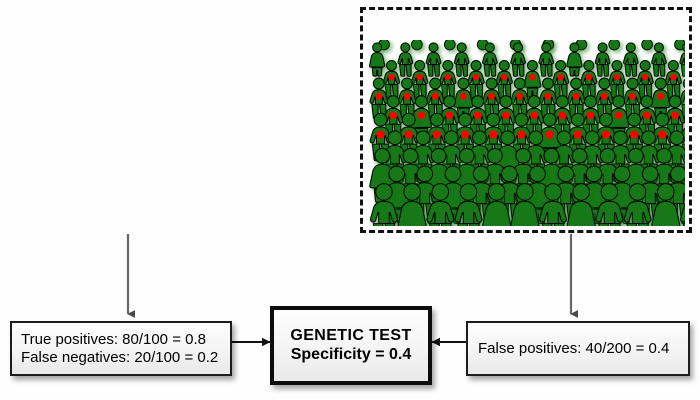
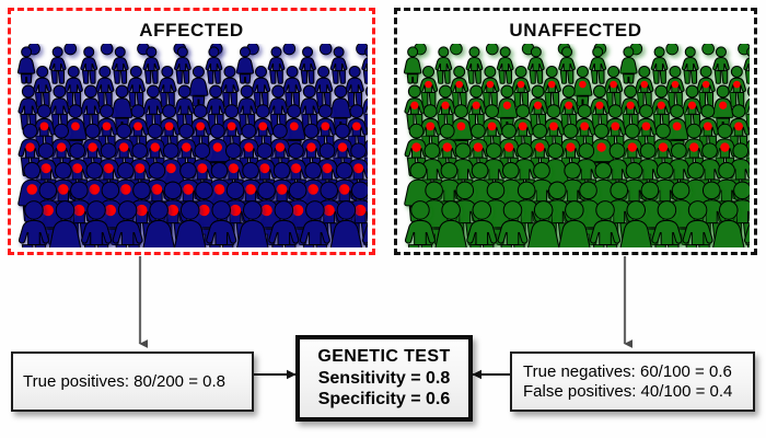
+ AFFECTED
+ UNAFFECTED
- True positives: 80/100 = 0.8
+ True positives: 80/200 = 0.8
- False negatives: 20/100 = 0.2
  GENETIC TEST
+ Sensitivity = 0.8
- Specificity = 0.4
+ Specificity = 0.6
+ True negatives: 60/100 = 0.6
- False positives: 40/200 = 0.4
+ False positives: 40/100 = 0.4
